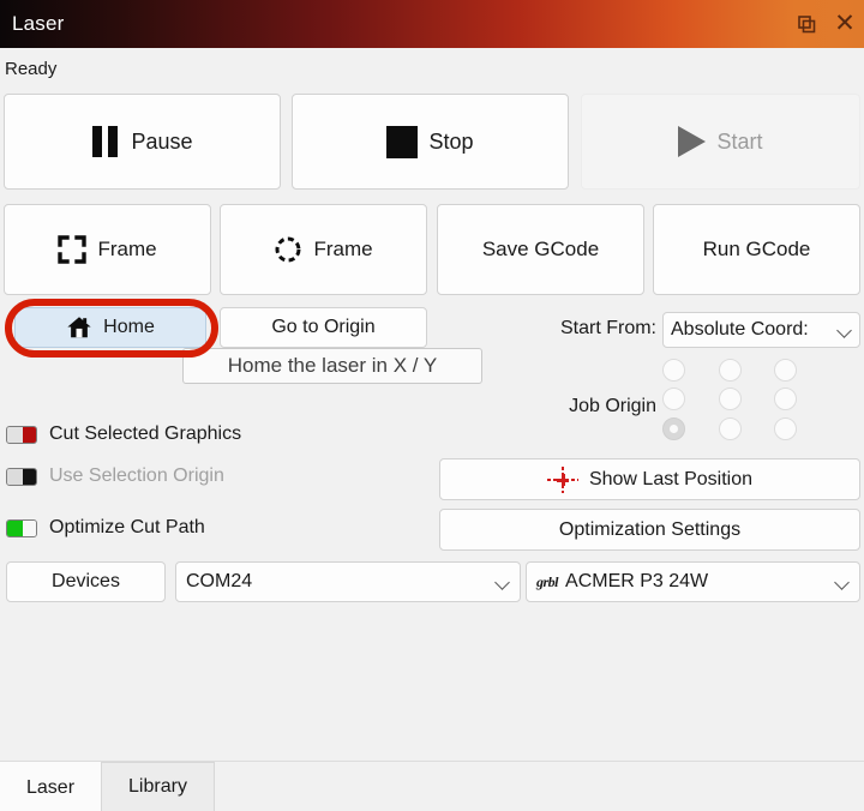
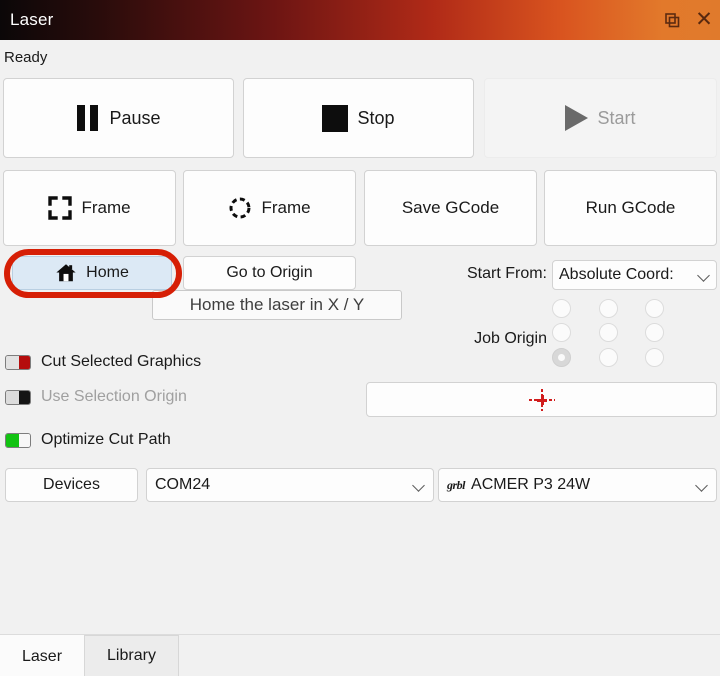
  Laser
  ✕
  Ready
  Pause
  Stop
  Start
  Frame
  Frame
  Save GCode
  Run GCode
  Home
  Go to Origin
  Home the laser in X / Y
  Start From:
  Absolute Coord:
  Job Origin
  Cut Selected Graphics
  Use Selection Origin
  Optimize Cut Path
- Show Last Position
- Optimization Settings
  Devices
  COM24
  grbl
  ACMER P3 24W
  Laser
  Library
